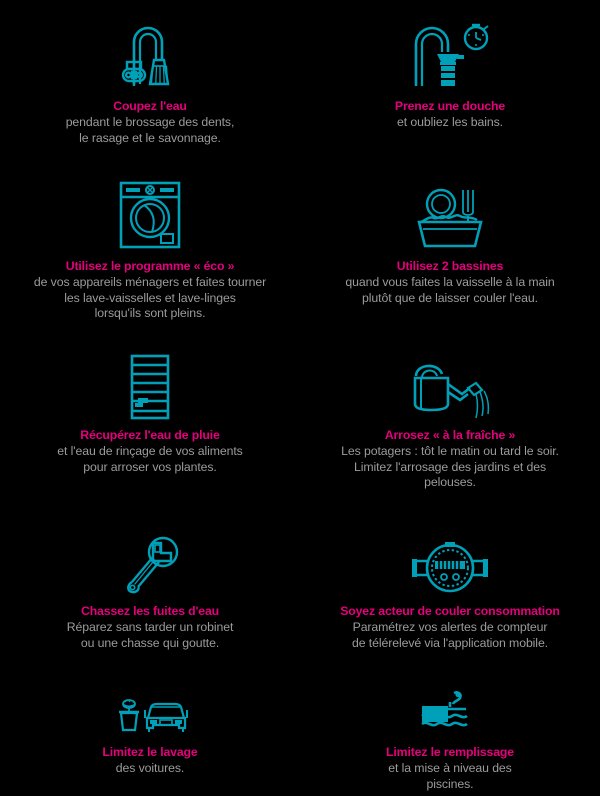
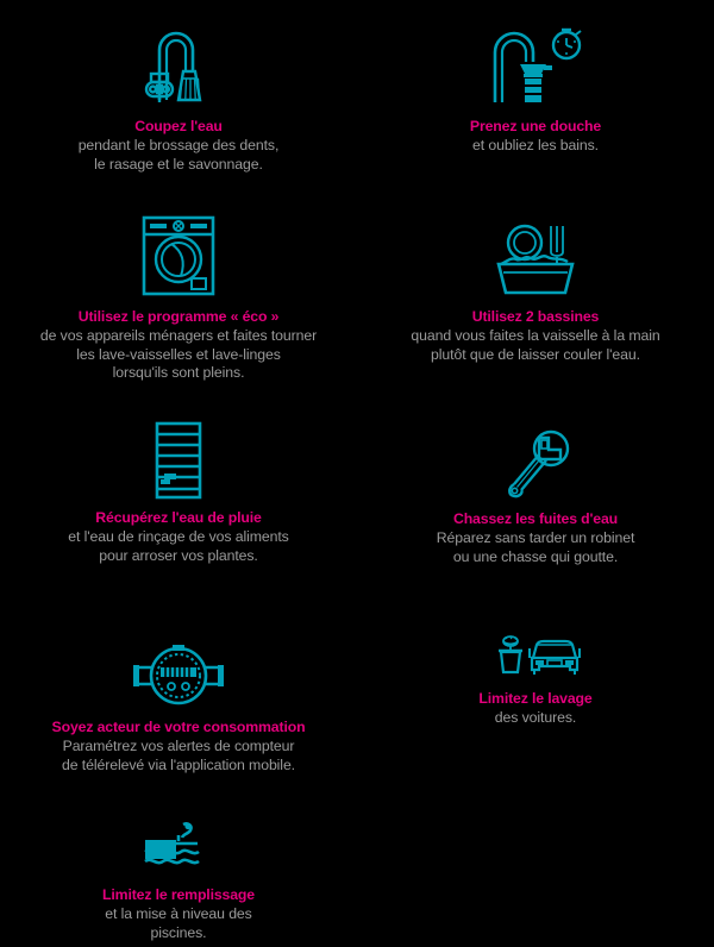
  Coupez l'eau
  pendant le brossage des dents,
  le rasage et le savonnage.
  Prenez une douche
  et oubliez les bains.
  Utilisez le programme « éco »
  de vos appareils ménagers et faites tourner
  les lave-vaisselles et lave-linges
  lorsqu'ils sont pleins.
  Utilisez 2 bassines
  quand vous faites la vaisselle à la main
  plutôt que de laisser couler l'eau.
  Récupérez l'eau de pluie
  et l'eau de rinçage de vos aliments
  pour arroser vos plantes.
- Arrosez « à la fraîche »
- Les potagers : tôt le matin ou tard le soir.
- Limitez l'arrosage des jardins et des
- pelouses.
  Chassez les fuites d'eau
  Réparez sans tarder un robinet
  ou une chasse qui goutte.
- Soyez acteur de couler consommation
+ Soyez acteur de votre consommation
  Paramétrez vos alertes de compteur
  de télérelevé via l'application mobile.
  Limitez le lavage
  des voitures.
  Limitez le remplissage
  et la mise à niveau des
  piscines.
